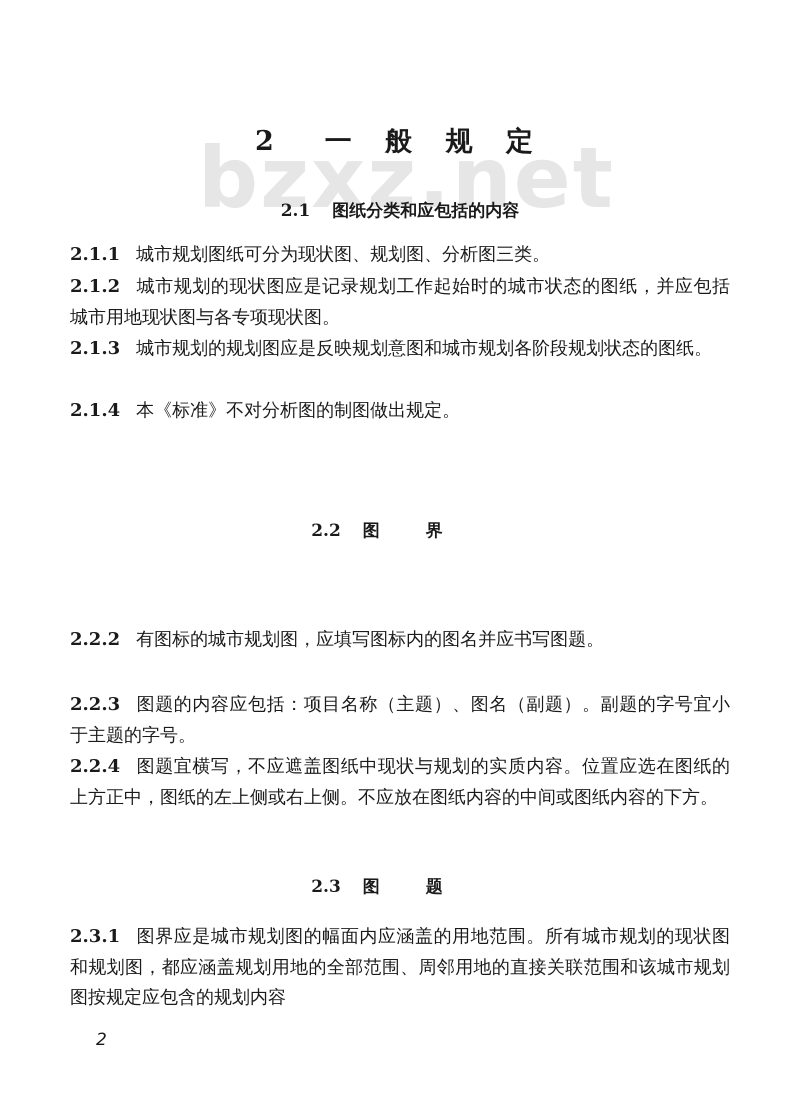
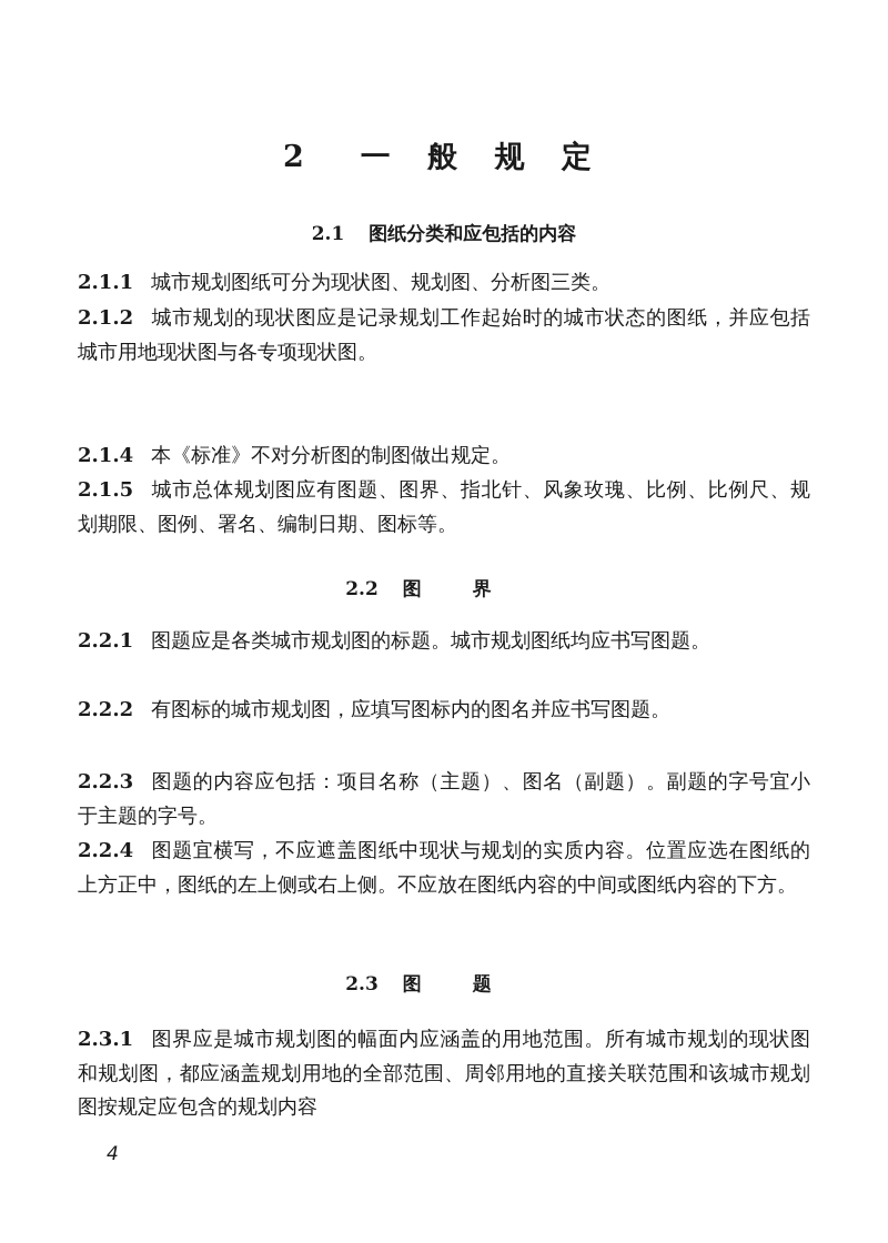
- bzxz.net
  2 一 般 规 定
  2.1 图纸分类和应包括的内容
  2.1.1 城市规划图纸可分为现状图、规划图、分析图三类。
  2.1.2 城市规划的现状图应是记录规划工作起始时的城市状态的图纸，并应包括城市用地现状图与各专项现状图。
- 2.1.3 城市规划的规划图应是反映规划意图和城市规划各阶段规划状态的图纸。
  2.1.4 本《标准》不对分析图的制图做出规定。
+ 2.1.5 城市总体规划图应有图题、图界、指北针、风象玫瑰、比例、比例尺、规划期限、图例、署名、编制日期、图标等。
  2.2 图界
+ 2.2.1 图题应是各类城市规划图的标题。城市规划图纸均应书写图题。
  2.2.2 有图标的城市规划图，应填写图标内的图名并应书写图题。
  2.2.3 图题的内容应包括：项目名称（主题）、图名（副题）。副题的字号宜小于主题的字号。
  2.2.4 图题宜横写，不应遮盖图纸中现状与规划的实质内容。位置应选在图纸的上方正中，图纸的左上侧或右上侧。不应放在图纸内容的中间或图纸内容的下方。
  2.3 图题
  2.3.1 图界应是城市规划图的幅面内应涵盖的用地范围。所有城市规划的现状图和规划图，都应涵盖规划用地的全部范围、周邻用地的直接关联范围和该城市规划图按规定应包含的规划内容
- 2
+ 4
